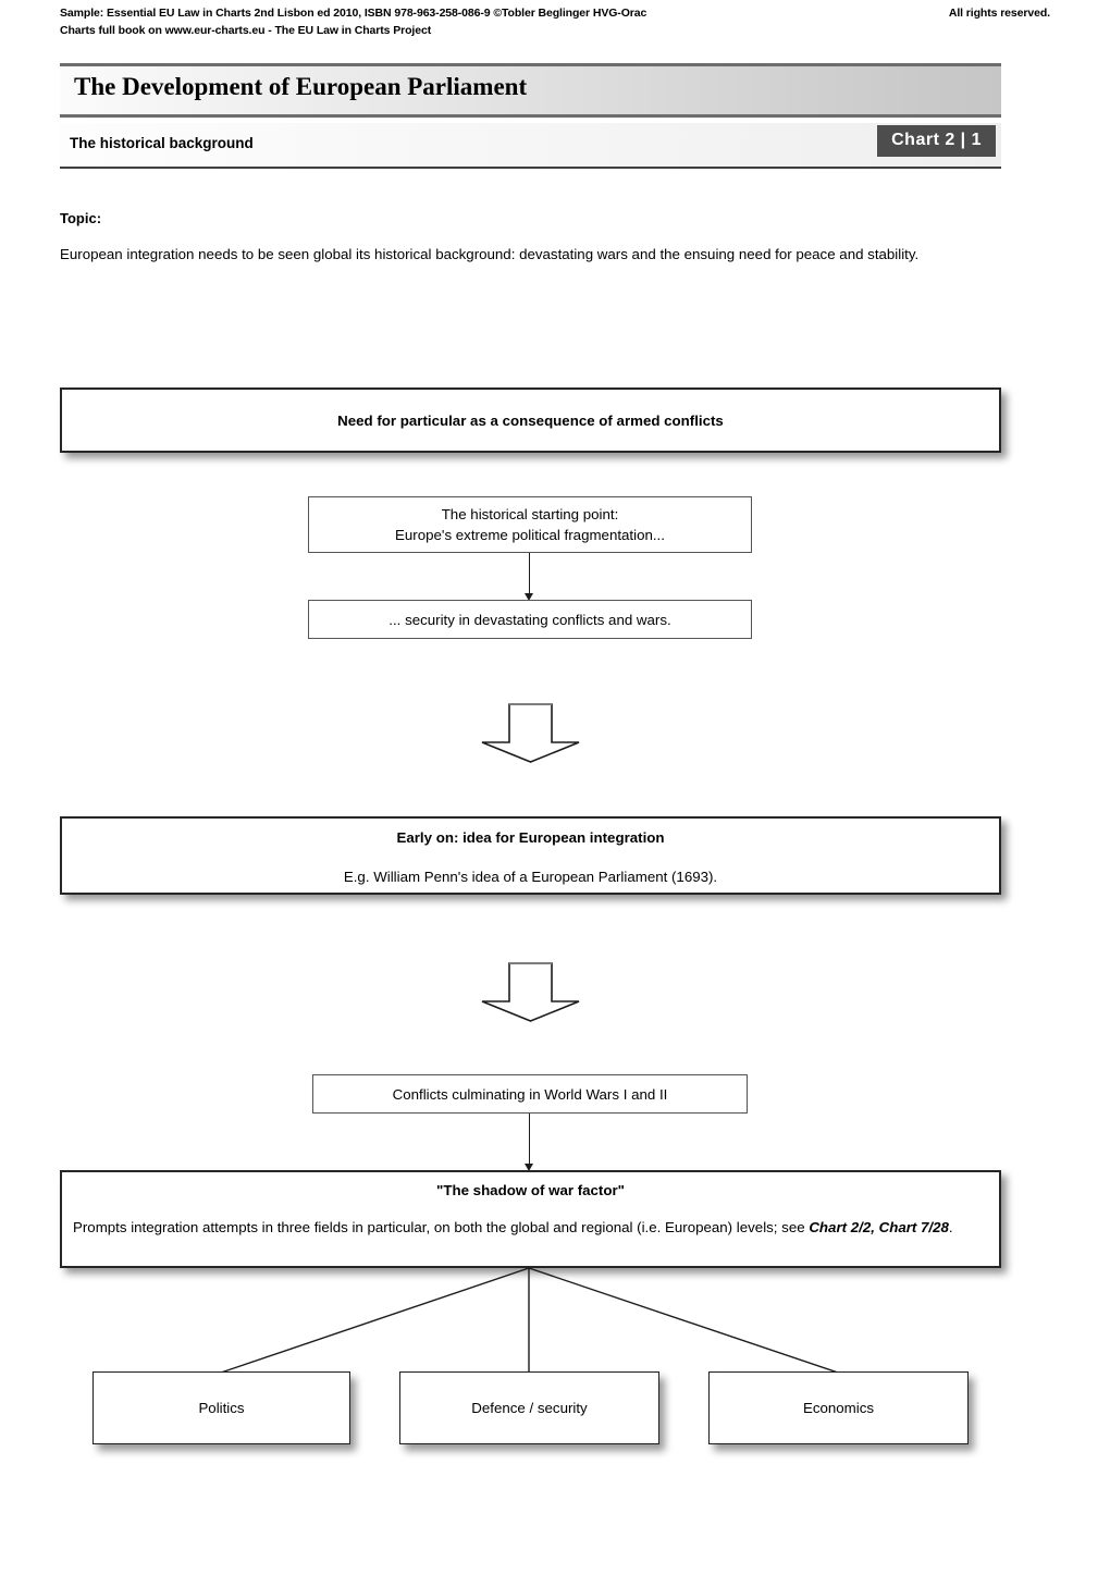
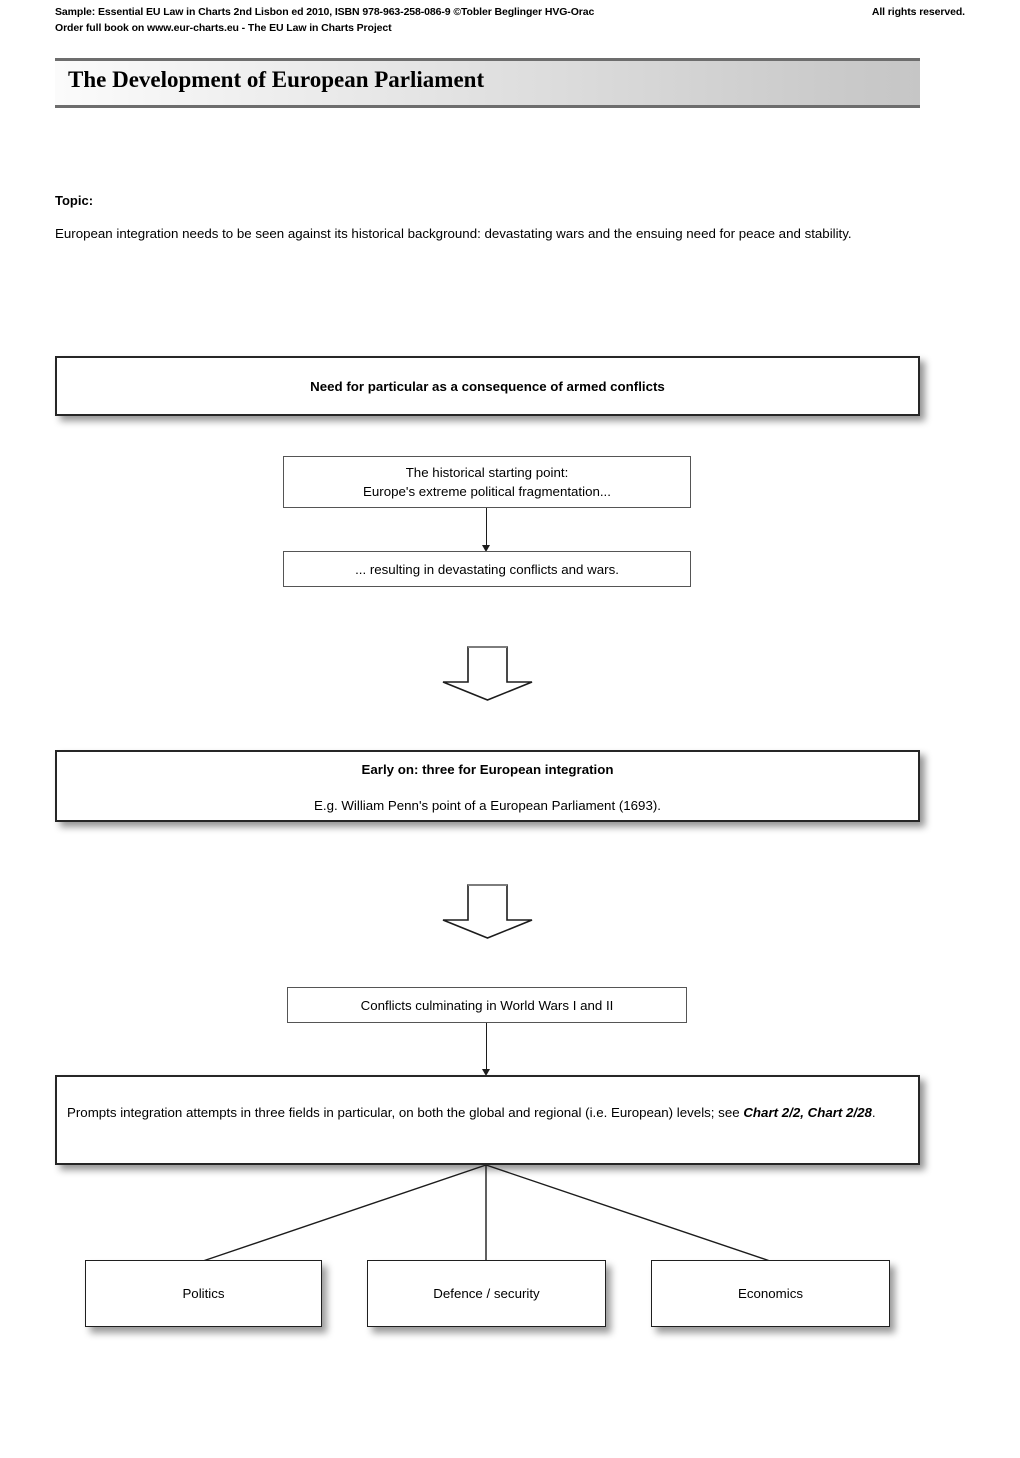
  Sample: Essential EU Law in Charts 2nd Lisbon ed 2010, ISBN 978-963-258-086-9 ©Tobler Beglinger HVG-Orac
- Charts full book on www.eur-charts.eu - The EU Law in Charts Project
+ Order full book on www.eur-charts.eu - The EU Law in Charts Project
  All rights reserved.
  The Development of European Parliament
- The historical background
- Chart 2 | 1
  Topic:
- European integration needs to be seen global its historical background: devastating wars and the ensuing need for peace and stability.
+ European integration needs to be seen against its historical background: devastating wars and the ensuing need for peace and stability.
  Need for particular as a consequence of armed conflicts
  The historical starting point:
  Europe's extreme political fragmentation...
- ... security in devastating conflicts and wars.
+ ... resulting in devastating conflicts and wars.
- Early on: idea for European integration
+ Early on: three for European integration
- E.g. William Penn's idea of a European Parliament (1693).
+ E.g. William Penn's point of a European Parliament (1693).
  Conflicts culminating in World Wars I and II
- "The shadow of war factor"
- Prompts integration attempts in three fields in particular, on both the global and regional (i.e. European) levels; see Chart 2/2, Chart 7/28.
+ Prompts integration attempts in three fields in particular, on both the global and regional (i.e. European) levels; see Chart 2/2, Chart 2/28.
  Politics
  Defence / security
  Economics
